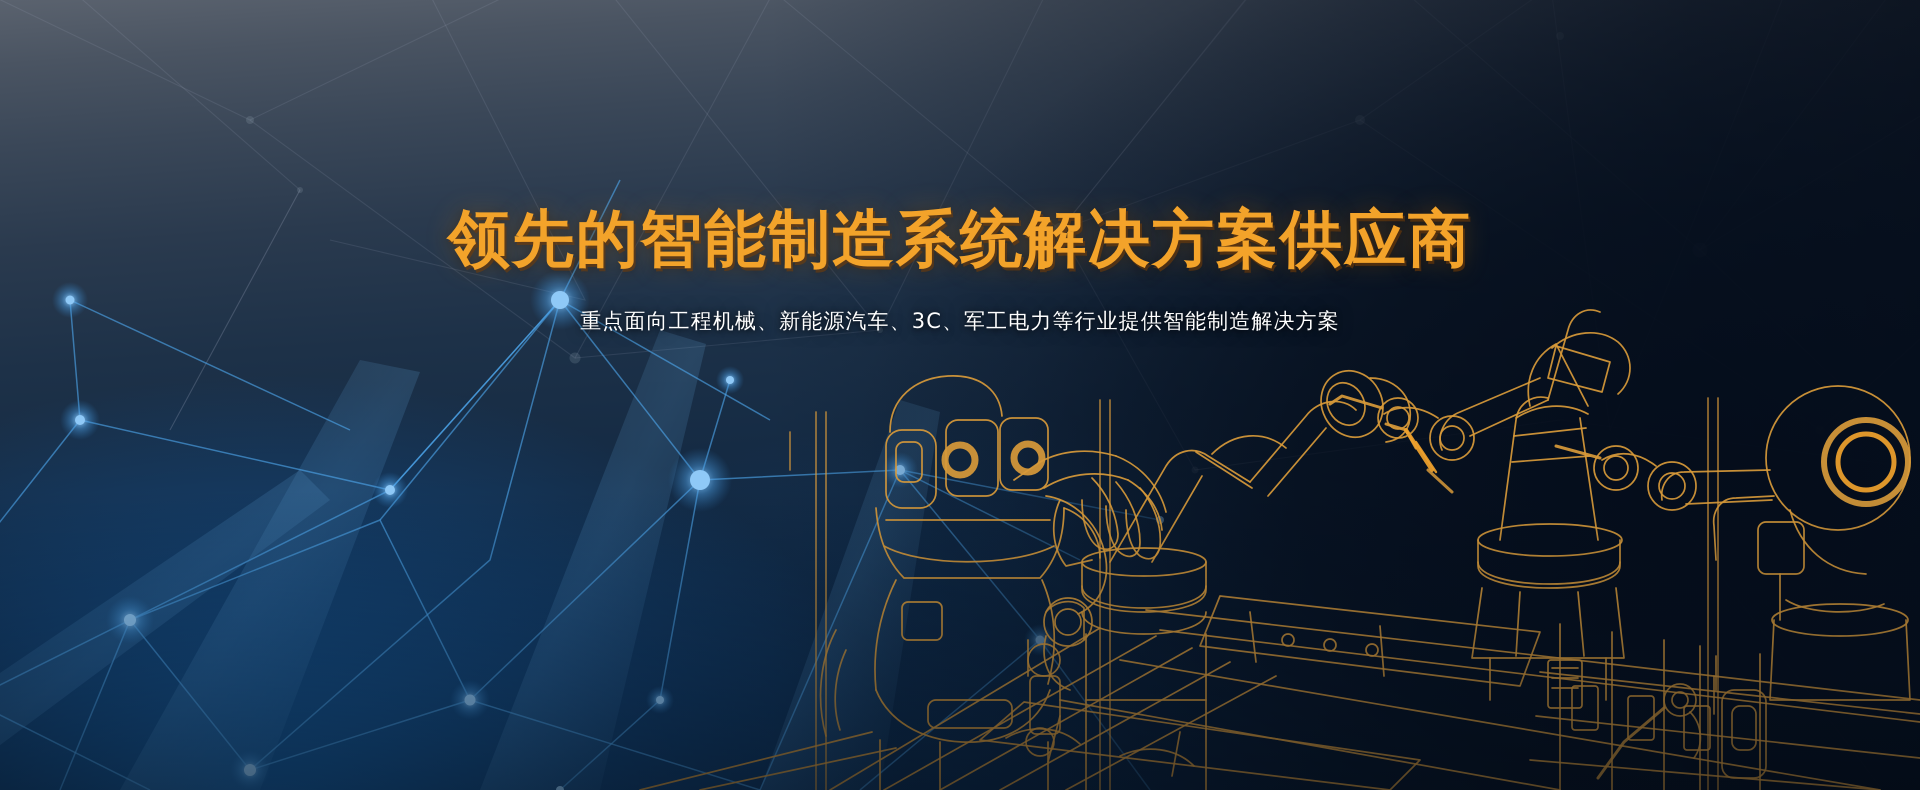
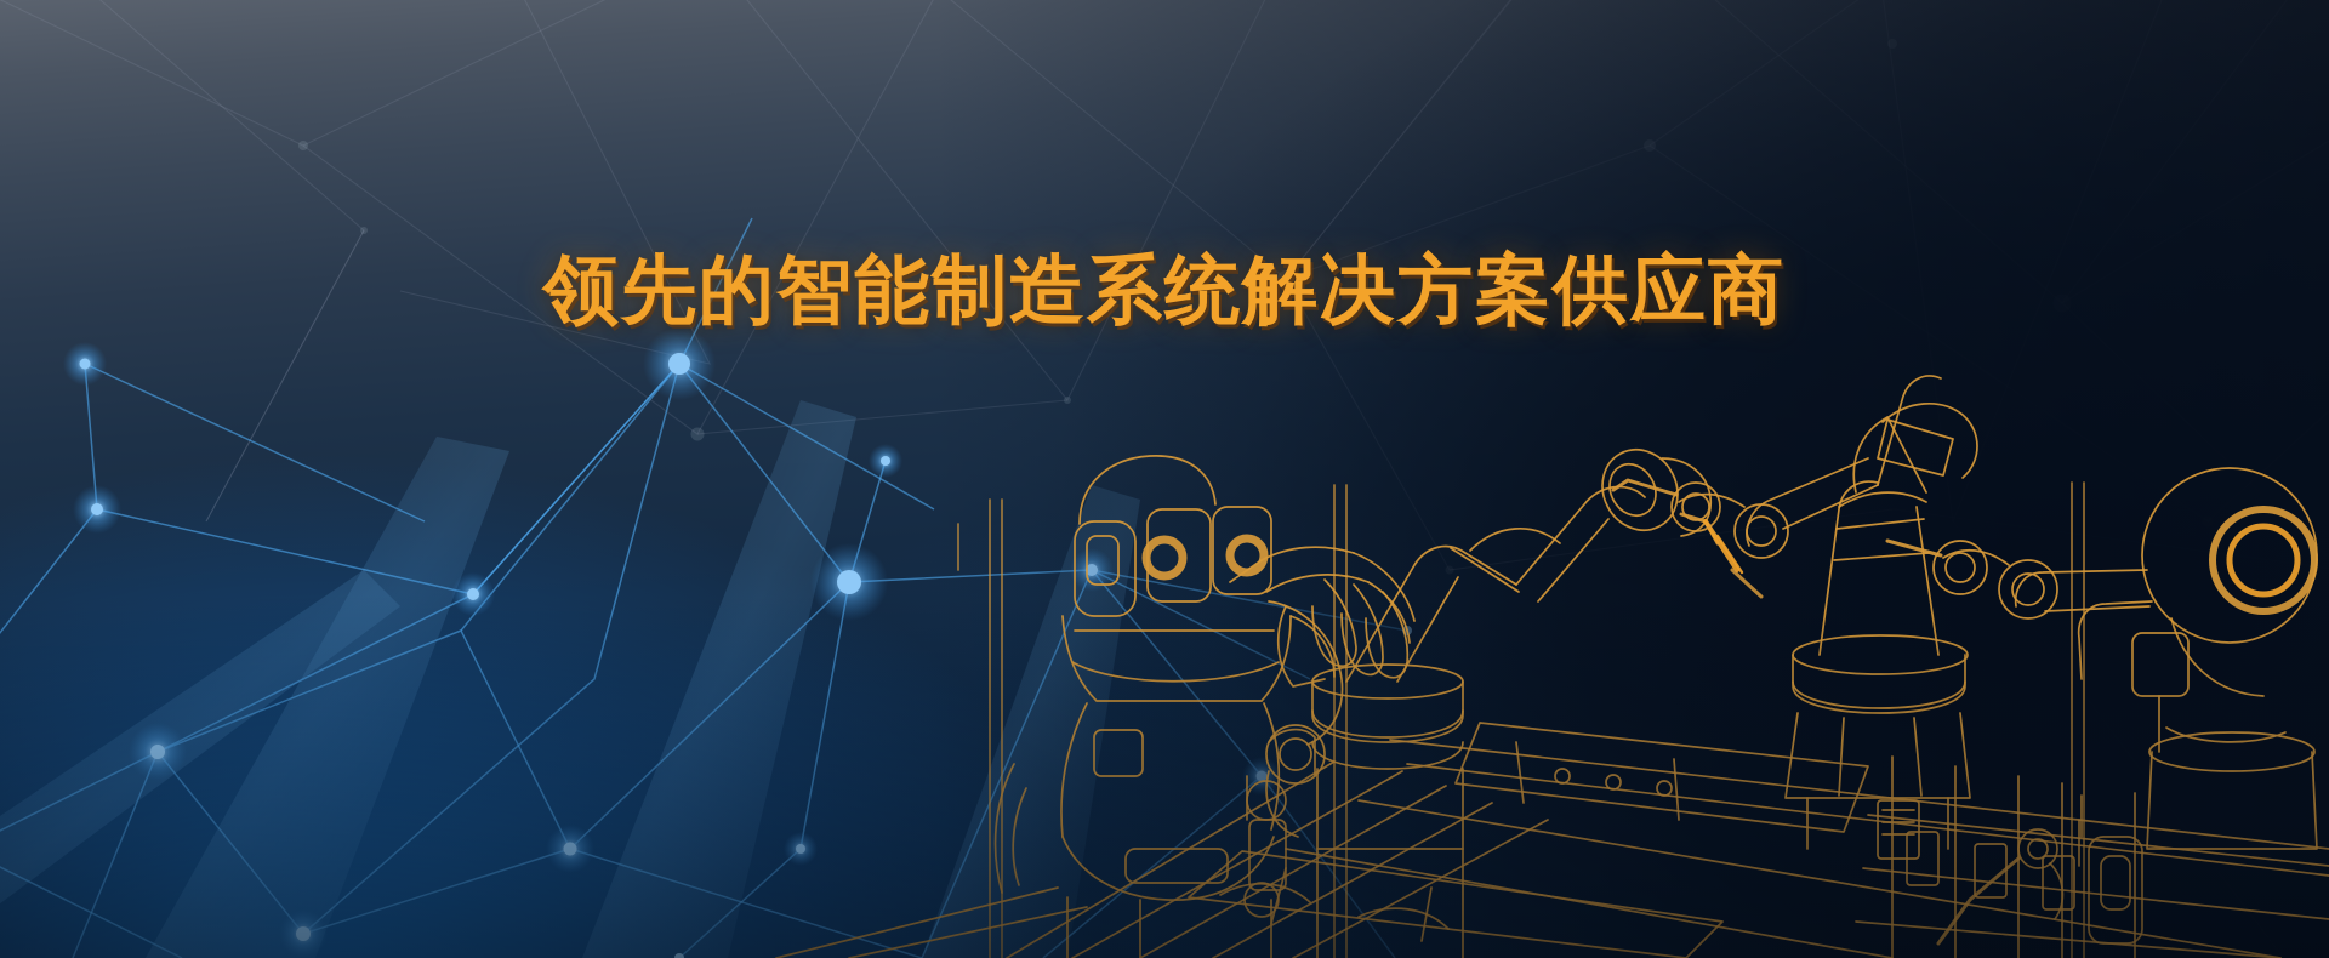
  领先的智能制造系统解决方案供应商
- 重点面向工程机械、新能源汽车、3C、军工电力等行业提供智能制造解决方案
